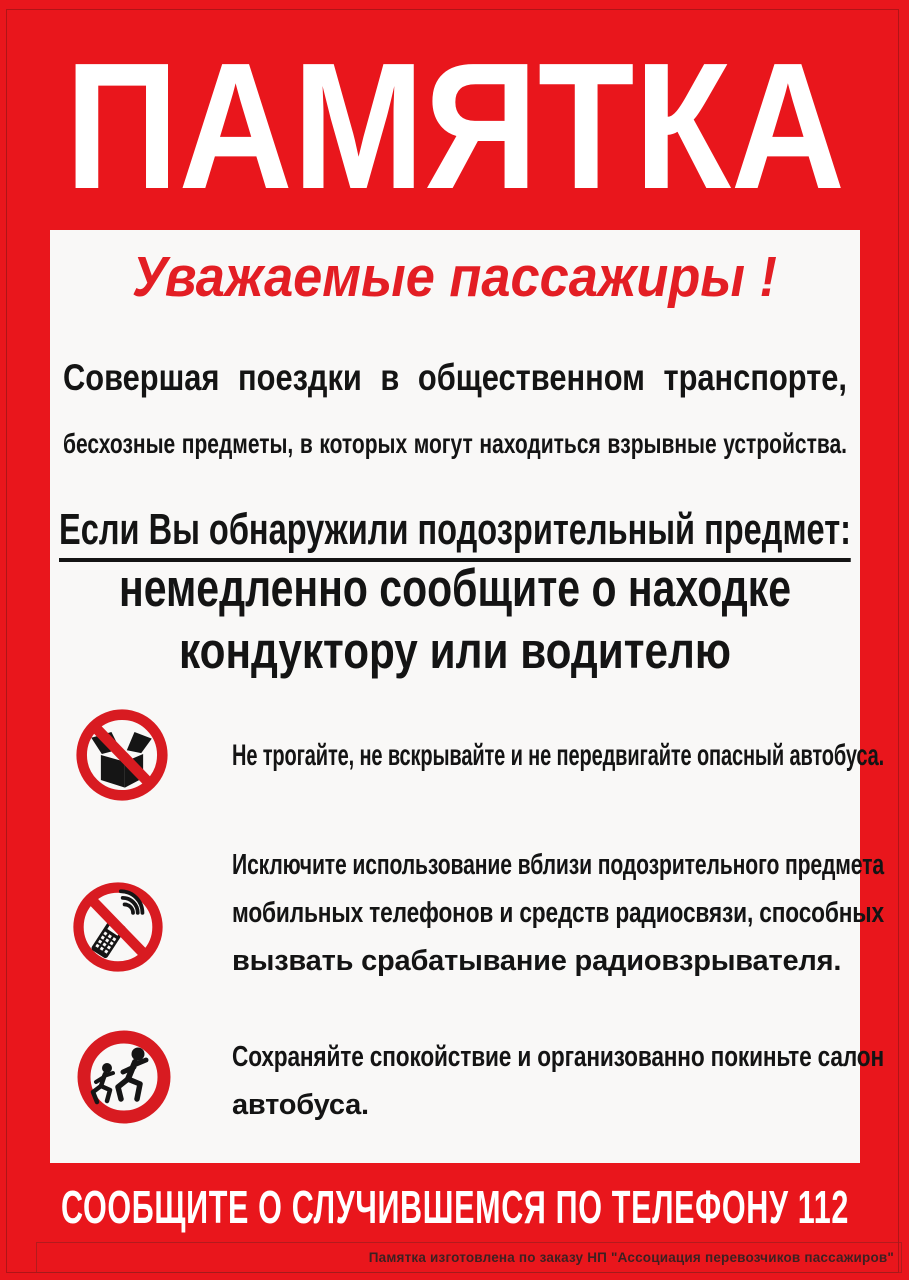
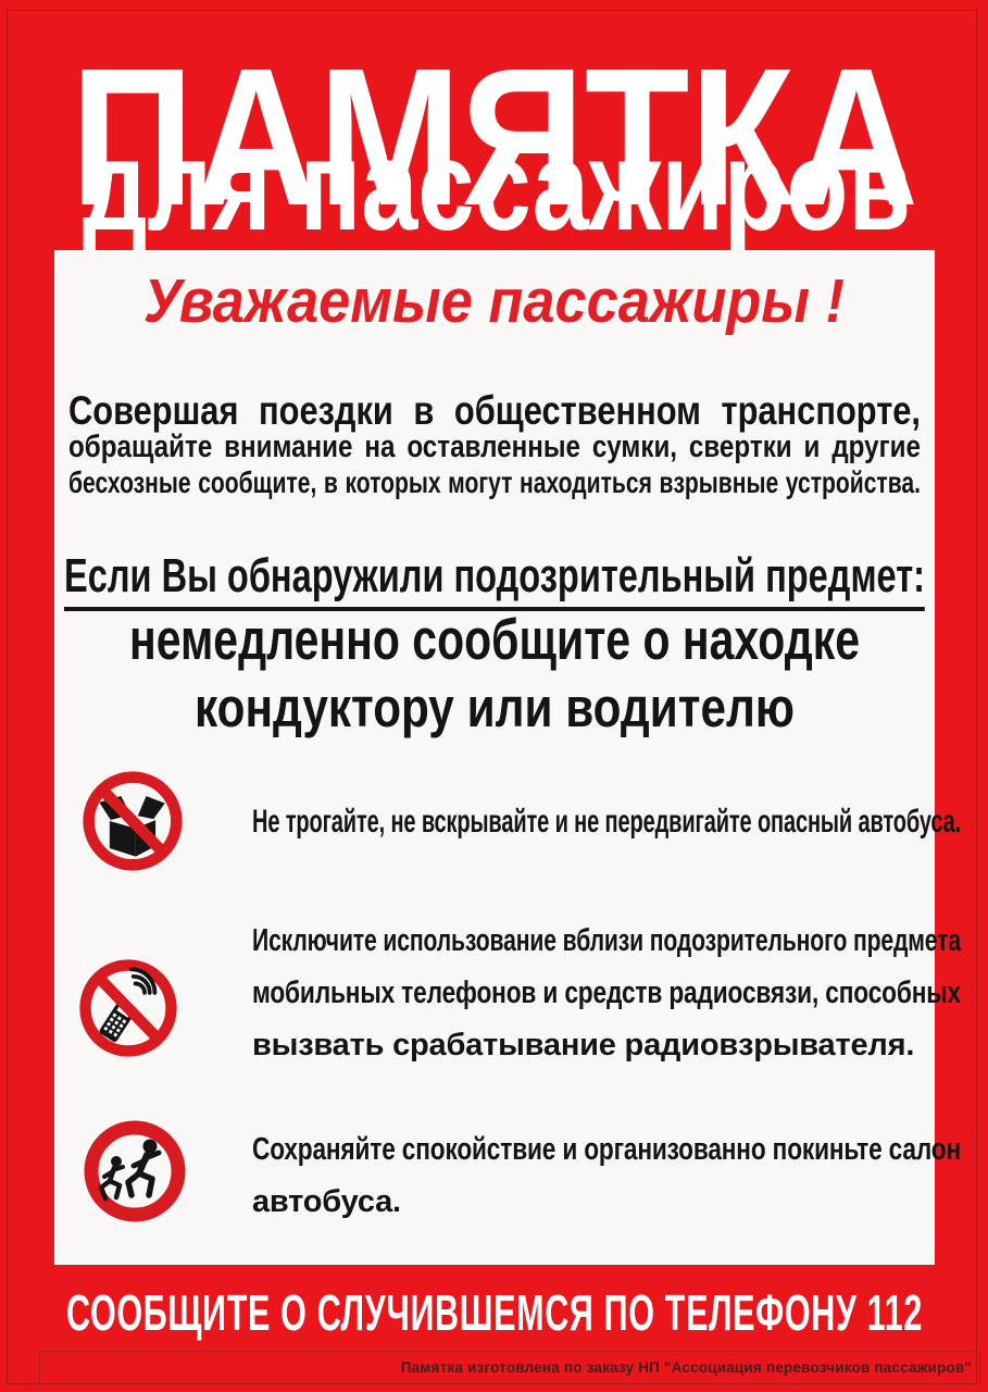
  ПАМЯТКА
+ для пассажиров
  Уважаемые пассажиры !
  Совершая поездки в общественном транспорте,
+ обращайте внимание на оставленные сумки, свертки и другие
- бесхозные предметы, в которых могут находиться взрывные устройства.
+ бесхозные сообщите, в которых могут находиться взрывные устройства.
  Если Вы обнаружили подозрительный предмет:
  немедленно сообщите о находке
  кондуктору или водителю
  Не трогайте, не вскрывайте и не передвигайте опасный автобуса.
  Исключите использование вблизи подозрительного предмета
  мобильных телефонов и средств радиосвязи, способных
  вызвать срабатывание радиовзрывателя.
  Сохраняйте спокойствие и организованно покиньте салон
  автобуса.
  СООБЩИТЕ О СЛУЧИВШЕМСЯ ПО ТЕЛЕФОНУ 112
  Памятка изготовлена по заказу НП "Ассоциация перевозчиков пассажиров"
